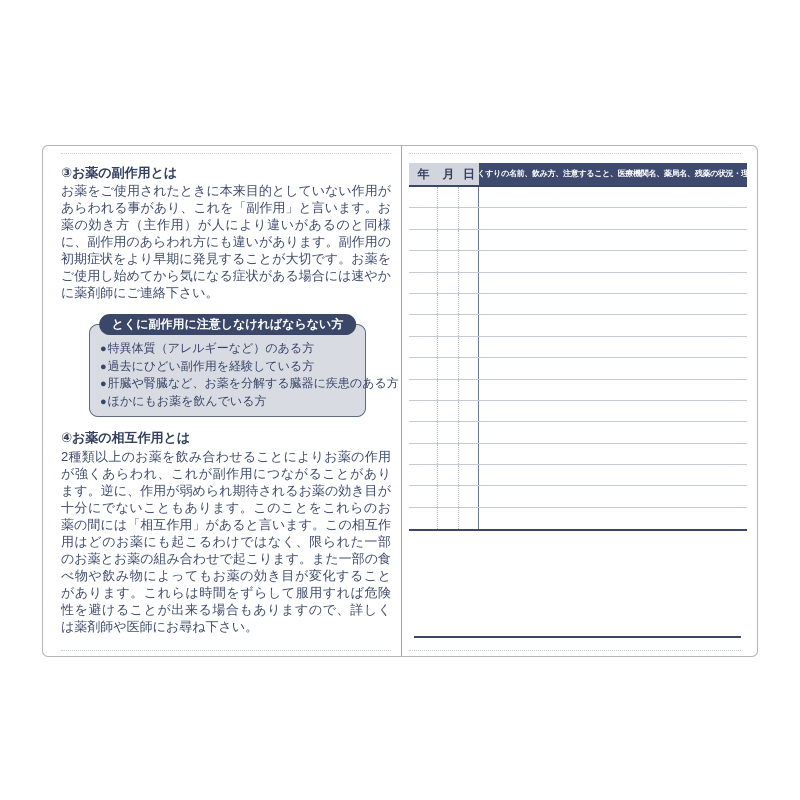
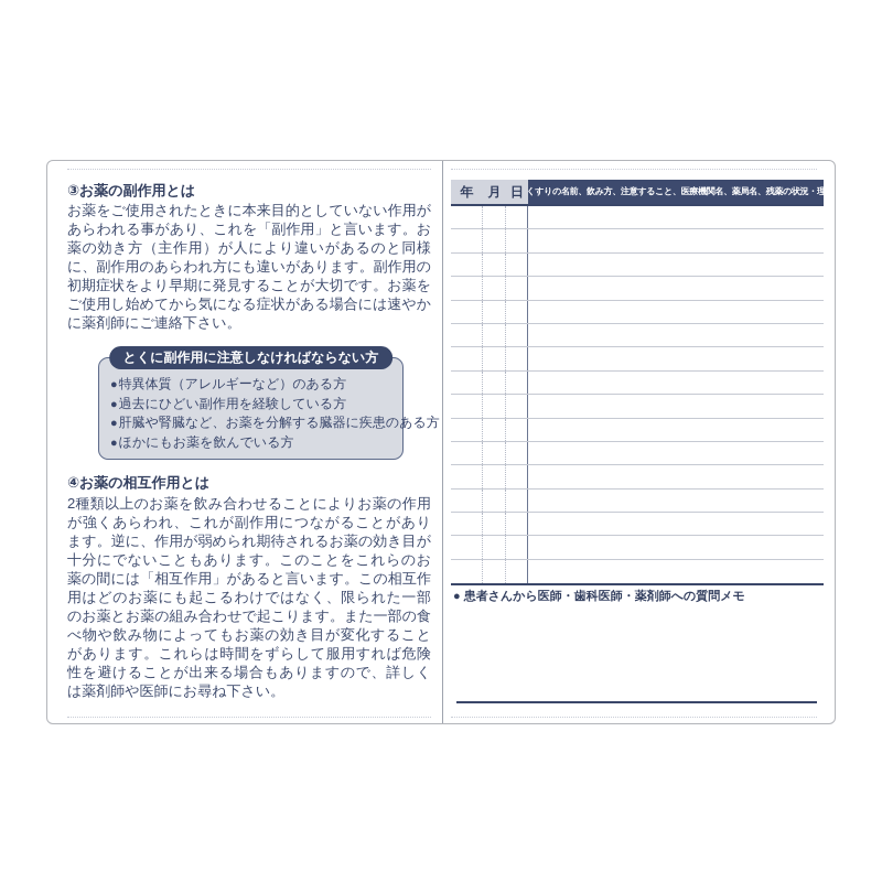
  ③お薬の副作用とは
  お薬をご使用されたときに本来目的としていない作用があらわれる事があり、これを「副作用」と言います。お薬の効き方（主作用）が人により違いがあるのと同様に、副作用のあらわれ方にも違いがあります。副作用の初期症状をより早期に発見することが大切です。お薬をご使用し始めてから気になる症状がある場合には速やかに薬剤師にご連絡下さい。
  とくに副作用に注意しなければならない方
  ●特異体質（アレルギーなど）のある方
  ●過去にひどい副作用を経験している方
  ●肝臓や腎臓など、お薬を分解する臓器に疾患のある方
  ●ほかにもお薬を飲んでいる方
  ④お薬の相互作用とは
  2種類以上のお薬を飲み合わせることによりお薬の作用が強くあらわれ、これが副作用につながることがあります。逆に、作用が弱められ期待されるお薬の効き目が十分にでないこともあります。このことをこれらのお薬の間には「相互作用」があると言います。この相互作用はどのお薬にも起こるわけではなく、限られた一部のお薬とお薬の組み合わせで起こります。また一部の食べ物や飲み物によってもお薬の効き目が変化することがあります。これらは時間をずらして服用すれば危険性を避けることが出来る場合もありますので、詳しくは薬剤師や医師にお尋ね下さい。
  年
  月
  日
  くすりの名前、飲み方、注意すること、医療機関名、薬局名、残薬の状況・理
+ ● 患者さんから医師・歯科医師・薬剤師への質問メモ
